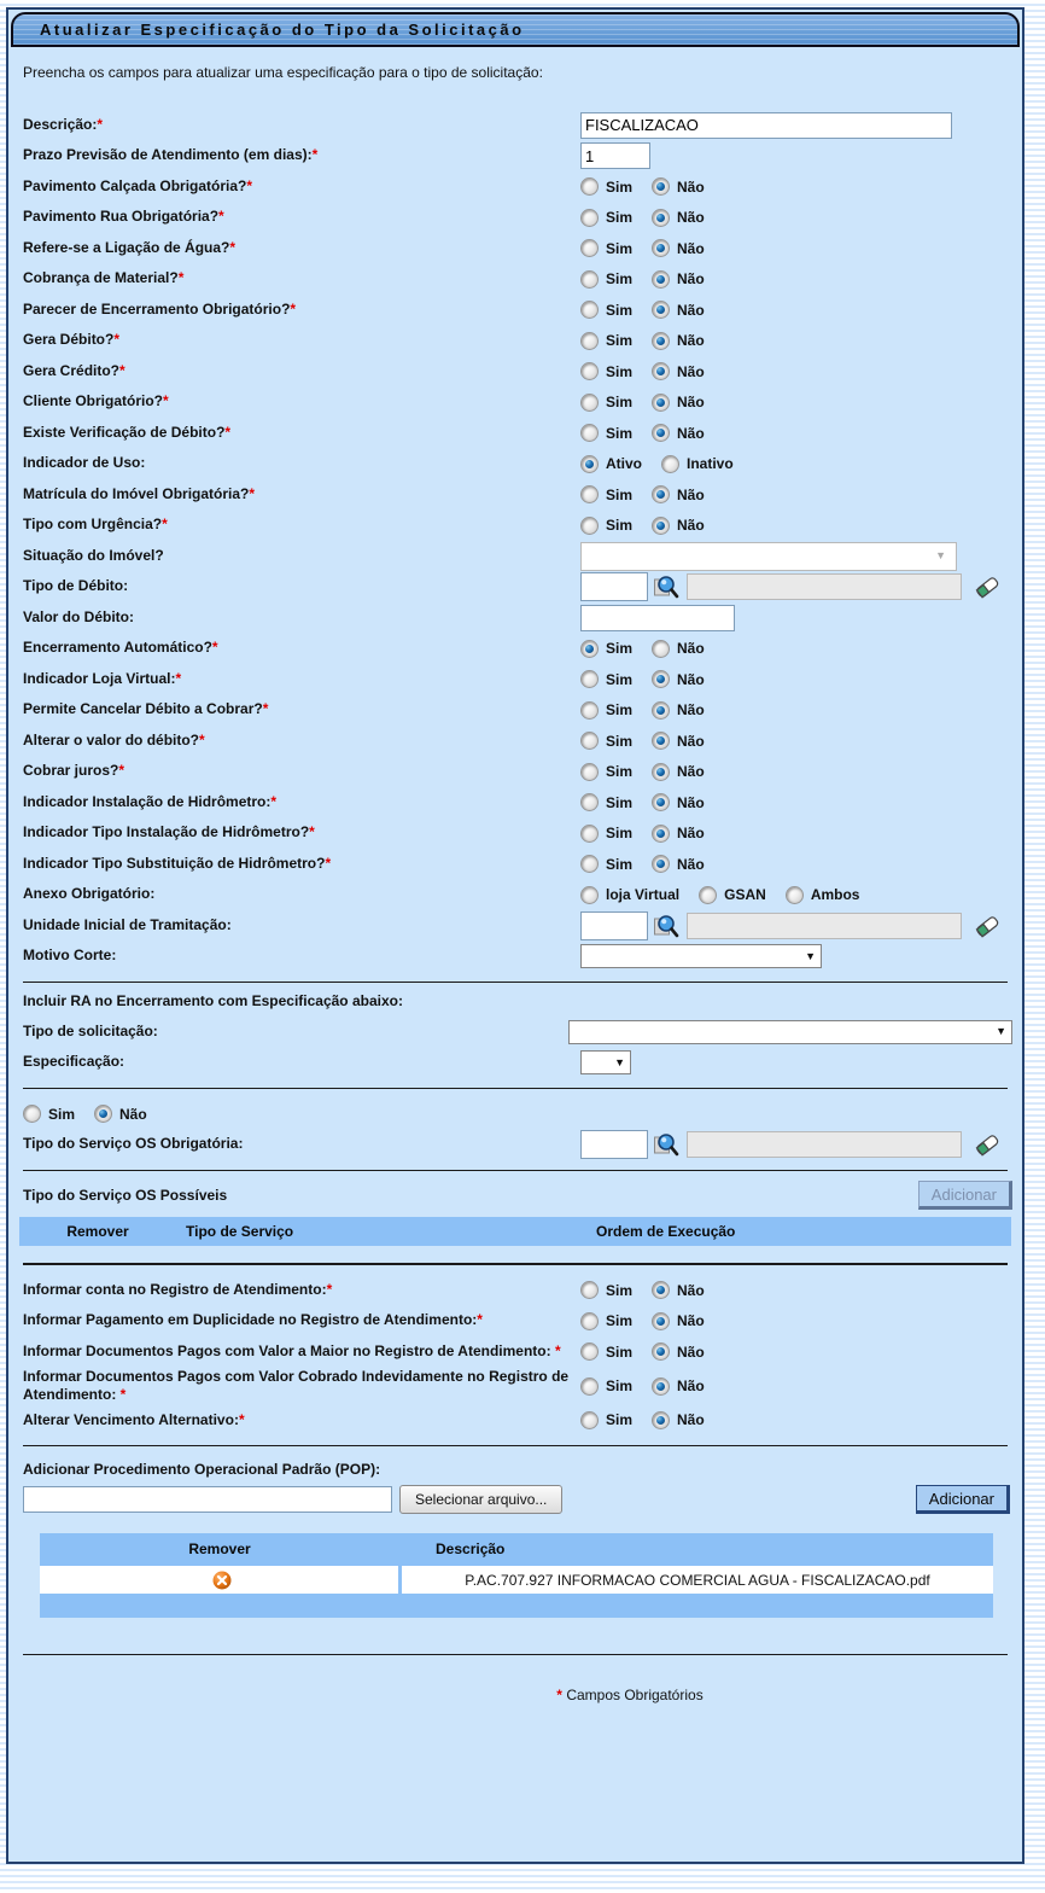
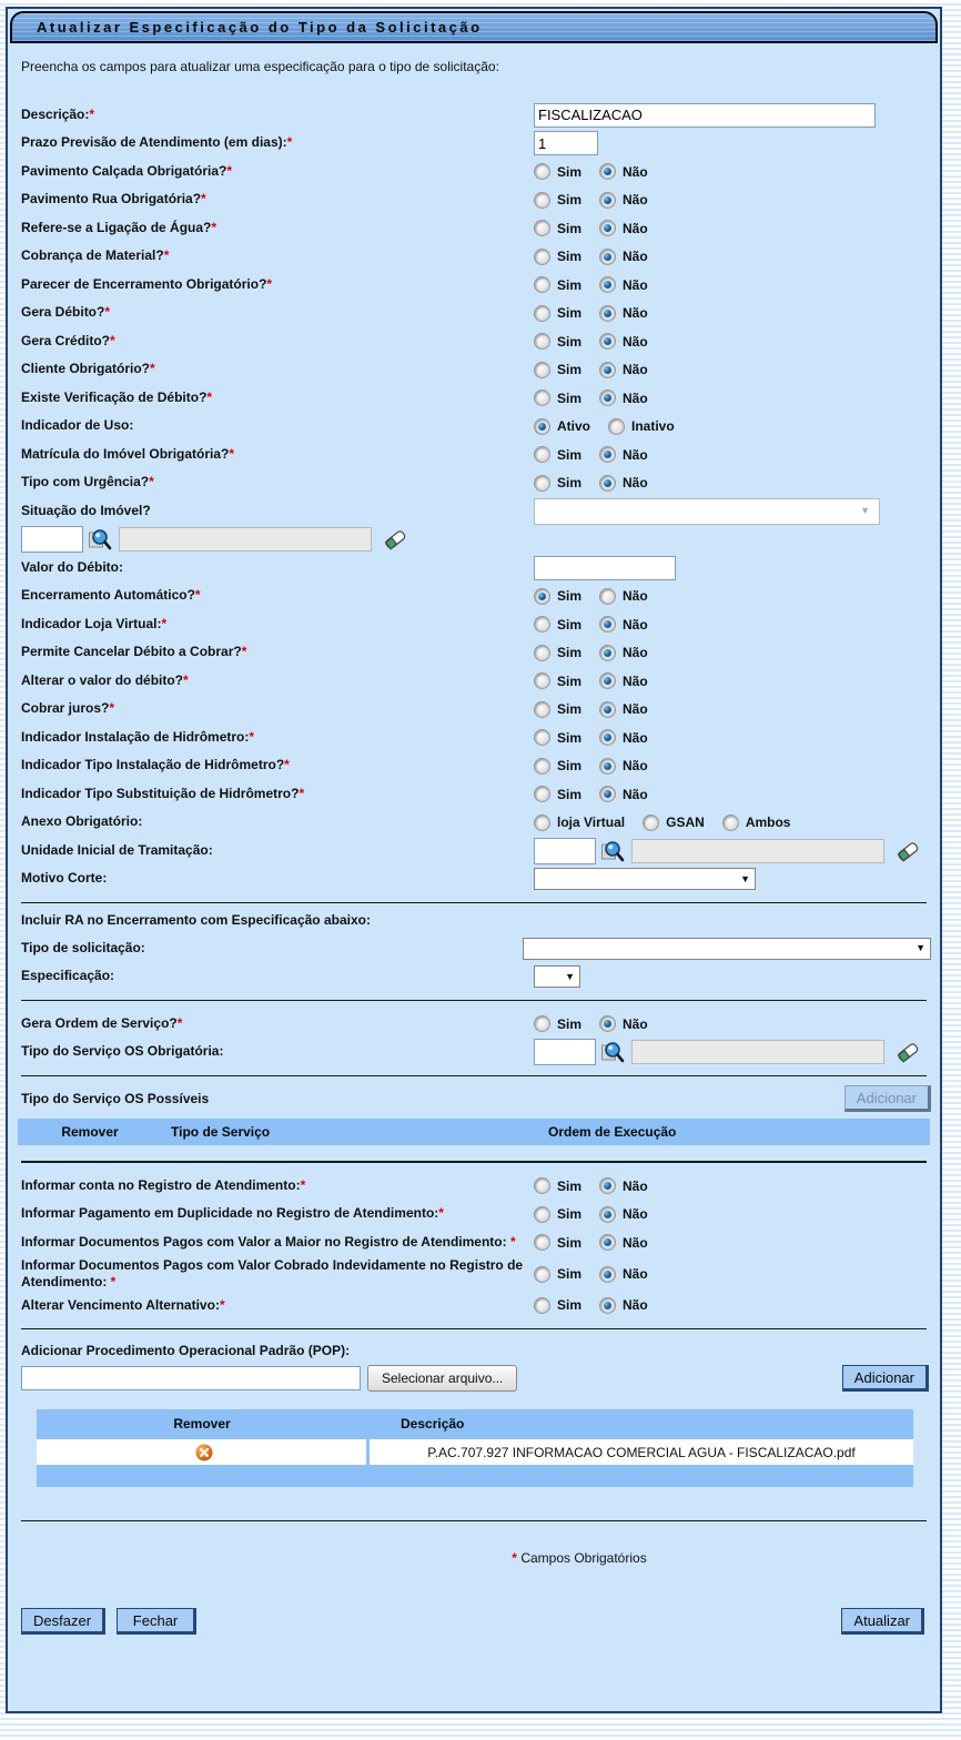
  Atualizar Especificação do Tipo da Solicitação
  Preencha os campos para atualizar uma especificação para o tipo de solicitação:
  Descrição:*
  FISCALIZACAO
  Prazo Previsão de Atendimento (em dias):*
  1
  Pavimento Calçada Obrigatória?*
  Sim
  Não
  Pavimento Rua Obrigatória?*
  Sim
  Não
  Refere-se a Ligação de Água?*
  Sim
  Não
  Cobrança de Material?*
  Sim
  Não
  Parecer de Encerramento Obrigatório?*
  Sim
  Não
  Gera Débito?*
  Sim
  Não
  Gera Crédito?*
  Sim
  Não
  Cliente Obrigatório?*
  Sim
  Não
  Existe Verificação de Débito?*
  Sim
  Não
  Indicador de Uso:
  Ativo
  Inativo
  Matrícula do Imóvel Obrigatória?*
  Sim
  Não
  Tipo com Urgência?*
  Sim
  Não
  Situação do Imóvel?
  ▼
- Tipo de Débito:
  Valor do Débito:
  Encerramento Automático?*
  Sim
  Não
  Indicador Loja Virtual:*
  Sim
  Não
  Permite Cancelar Débito a Cobrar?*
  Sim
  Não
  Alterar o valor do débito?*
  Sim
  Não
  Cobrar juros?*
  Sim
  Não
  Indicador Instalação de Hidrômetro:*
  Sim
  Não
  Indicador Tipo Instalação de Hidrômetro?*
  Sim
  Não
  Indicador Tipo Substituição de Hidrômetro?*
  Sim
  Não
  Anexo Obrigatório:
  loja Virtual
  GSAN
  Ambos
  Unidade Inicial de Tramitação:
  Motivo Corte:
  ▼
  Incluir RA no Encerramento com Especificação abaixo:
  Tipo de solicitação:
  ▼
  Especificação:
  ▼
+ Gera Ordem de Serviço?*
  Sim
  Não
  Tipo do Serviço OS Obrigatória:
  Tipo do Serviço OS Possíveis
  Adicionar
  Remover
  Tipo de Serviço
  Ordem de Execução
  Informar conta no Registro de Atendimento:*
  Sim
  Não
  Informar Pagamento em Duplicidade no Registro de Atendimento:*
  Sim
  Não
  Informar Documentos Pagos com Valor a Maior no Registro de Atendimento: *
  Sim
  Não
  Informar Documentos Pagos com Valor Cobrado Indevidamente no Registro de Atendimento: *
  Sim
  Não
  Alterar Vencimento Alternativo:*
  Sim
  Não
  Adicionar Procedimento Operacional Padrão (POP):
  Selecionar arquivo...
  Adicionar
  Remover
  Descrição
  P.AC.707.927 INFORMACAO COMERCIAL AGUA - FISCALIZACAO.pdf
  * Campos Obrigatórios
+ Desfazer
+ Fechar
+ Atualizar
